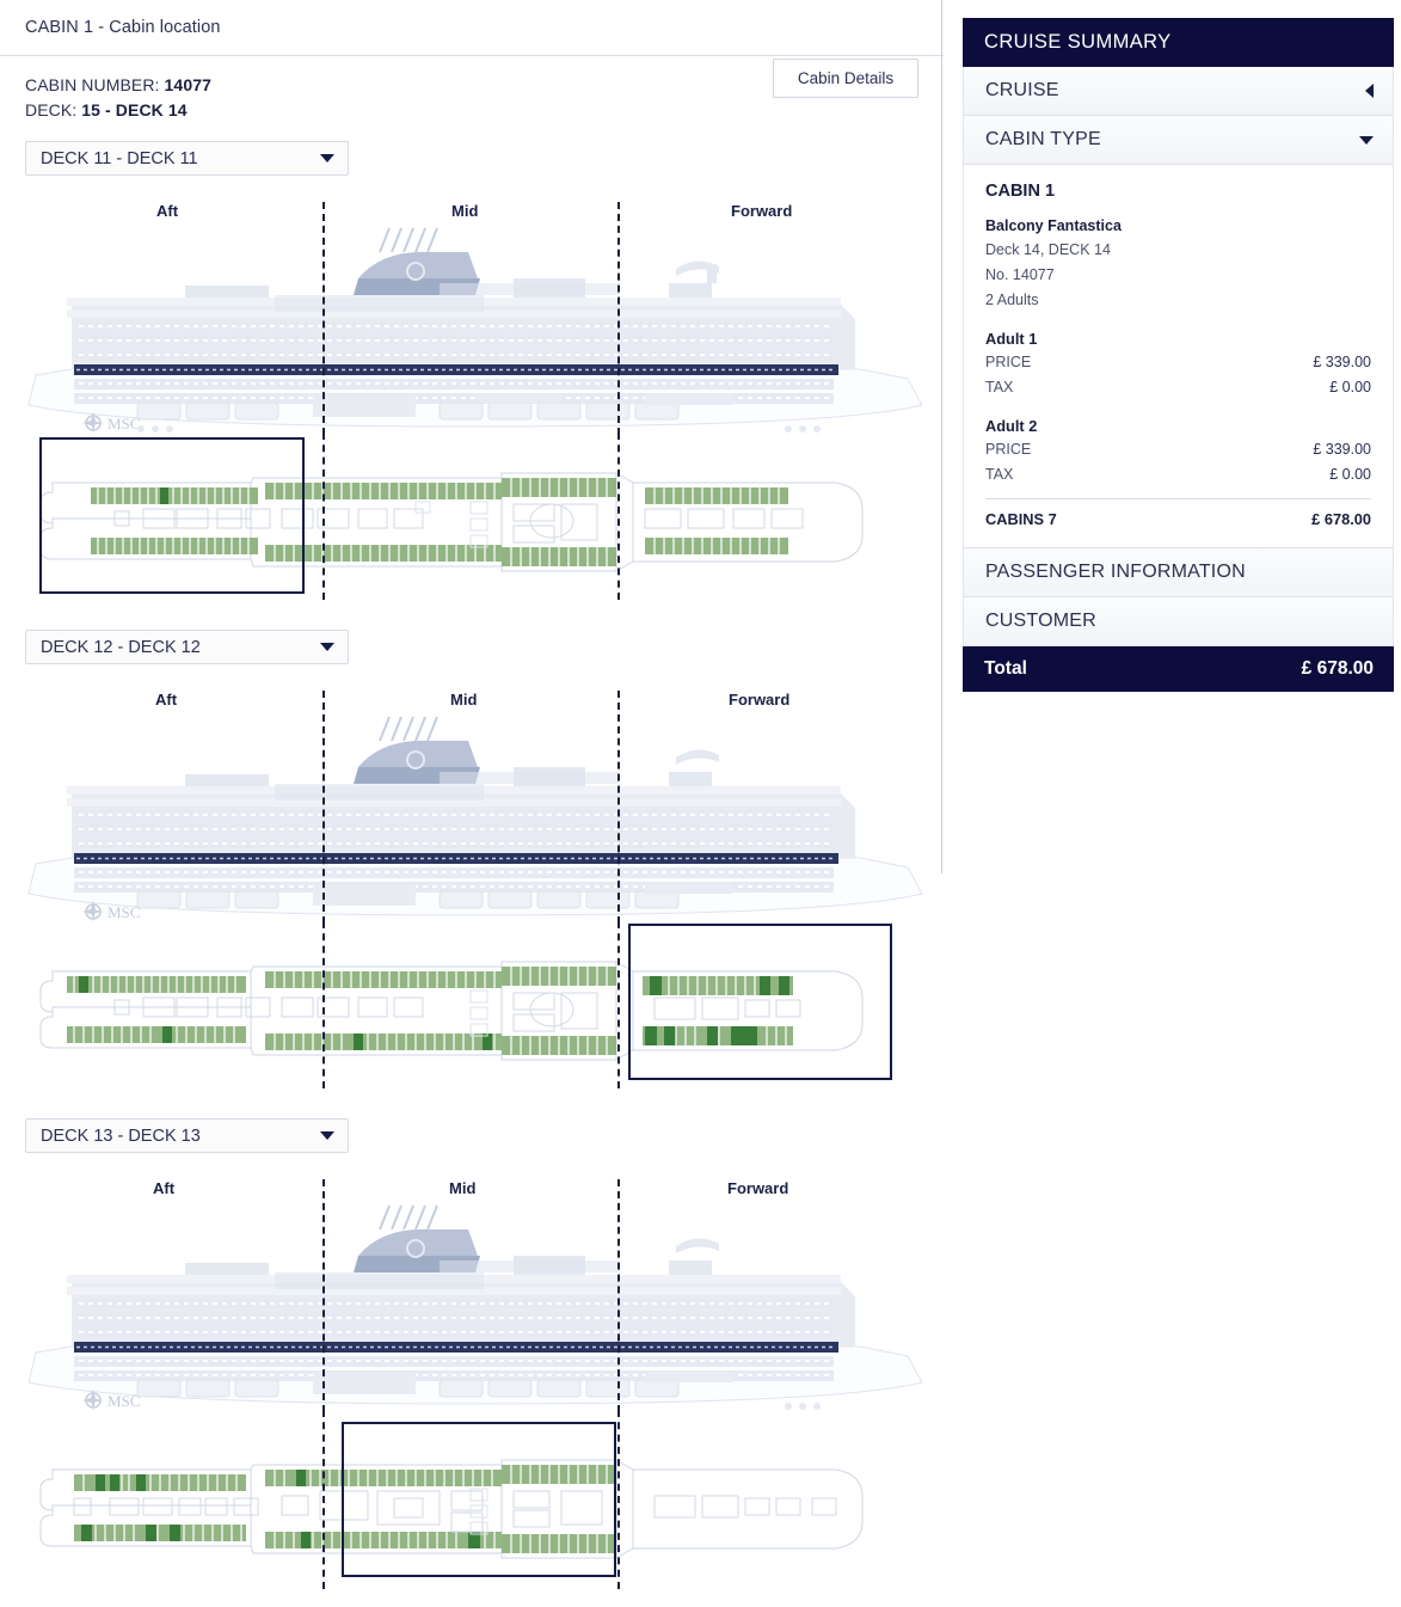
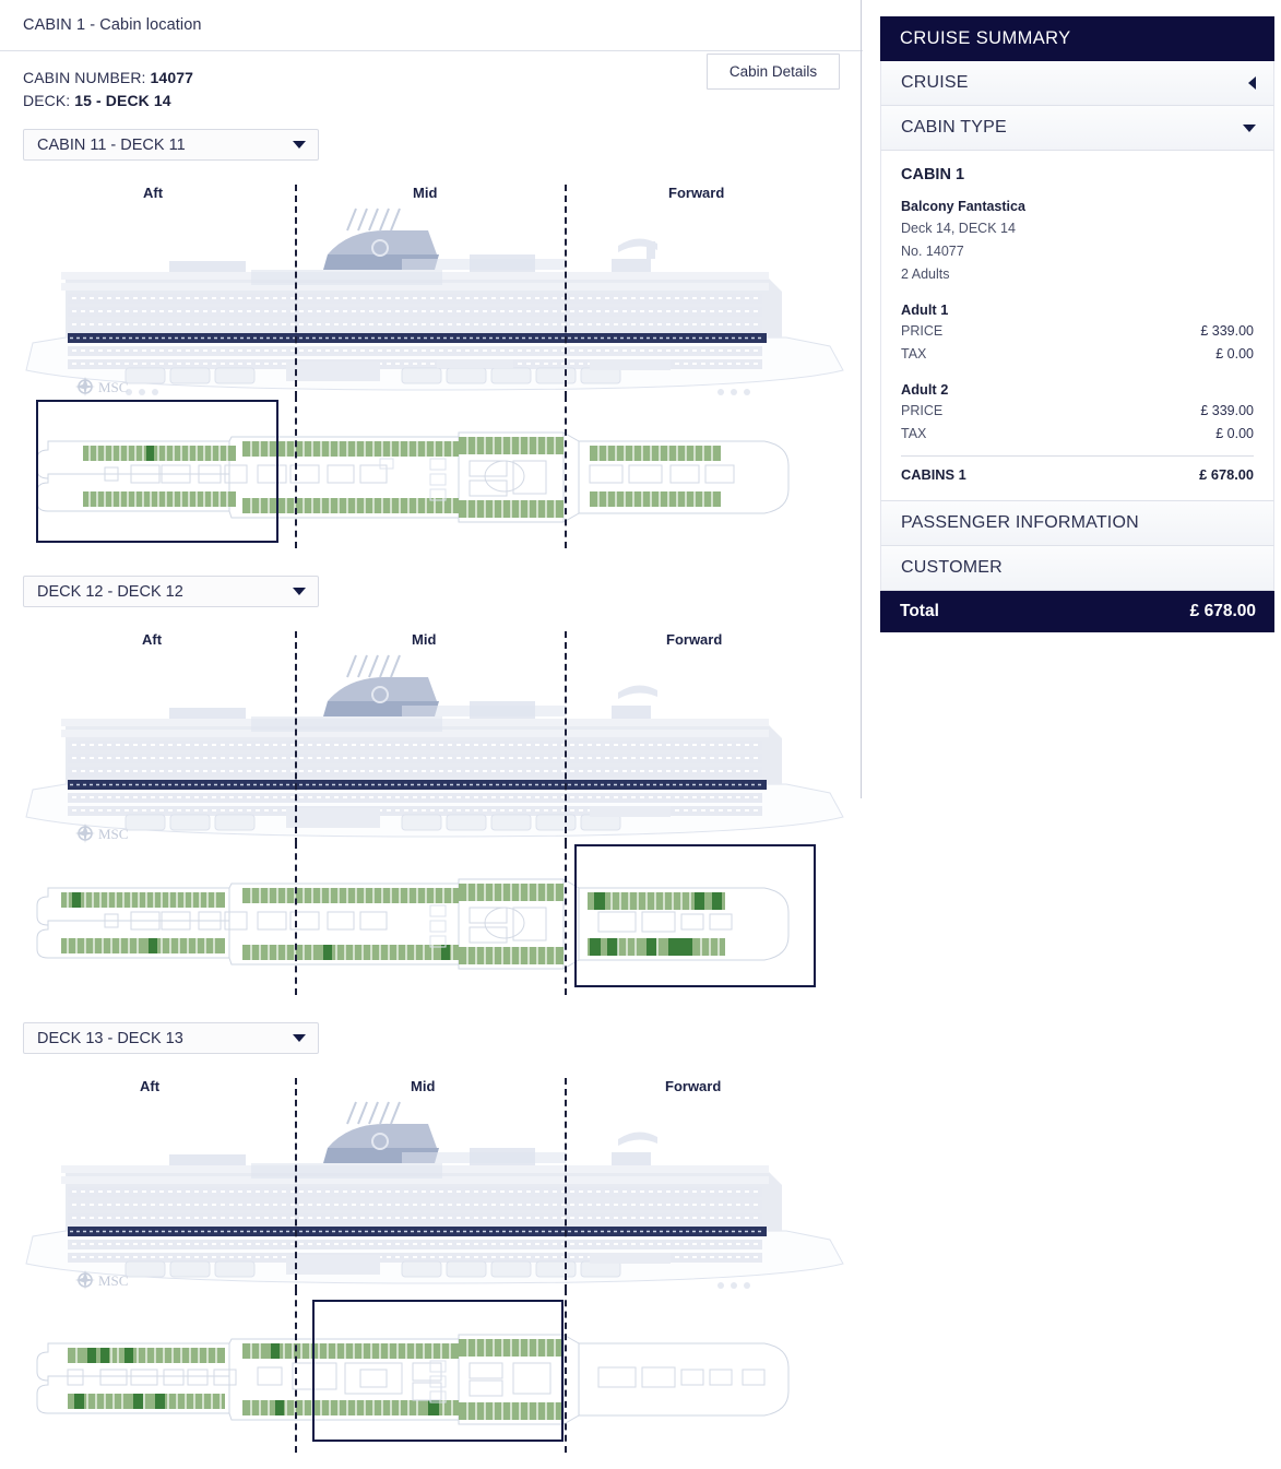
  CABIN 1 - Cabin location
  CABIN NUMBER: 14077
  DECK: 15 - DECK 14
  Cabin Details
- DECK 11 - DECK 11
+ CABIN 11 - DECK 11
  Aft
  Mid
  Forward
  MSC
  DECK 12 - DECK 12
  Aft
  Mid
  Forward
  MSC
  DECK 13 - DECK 13
  Aft
  Mid
  Forward
  MSC
  CRUISE SUMMARY
  CRUISE
  CABIN TYPE
  CABIN 1
  Balcony Fantastica
  Deck 14, DECK 14
  No. 14077
  2 Adults
  Adult 1
  PRICE
  £ 339.00
  TAX
  £ 0.00
  Adult 2
  PRICE
  £ 339.00
  TAX
  £ 0.00
- CABINS 7
+ CABINS 1
  £ 678.00
  PASSENGER INFORMATION
  CUSTOMER
  Total
  £ 678.00
